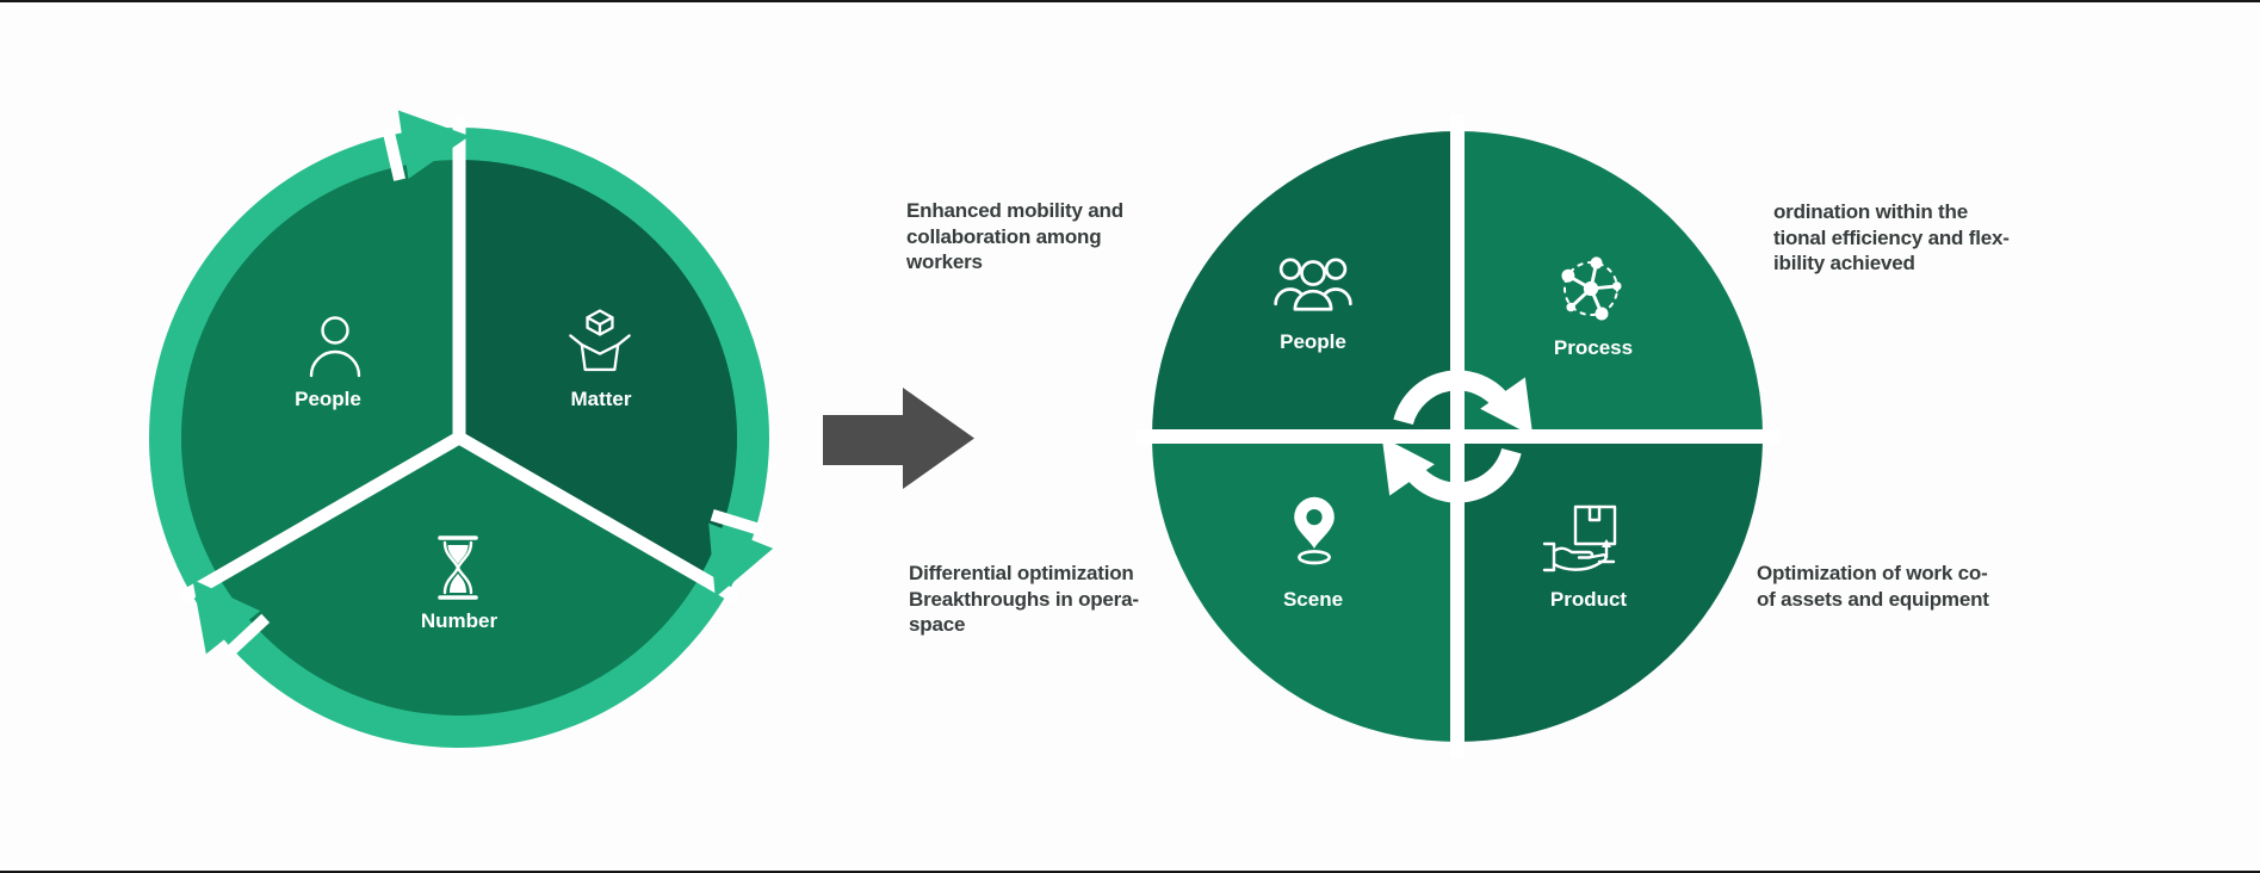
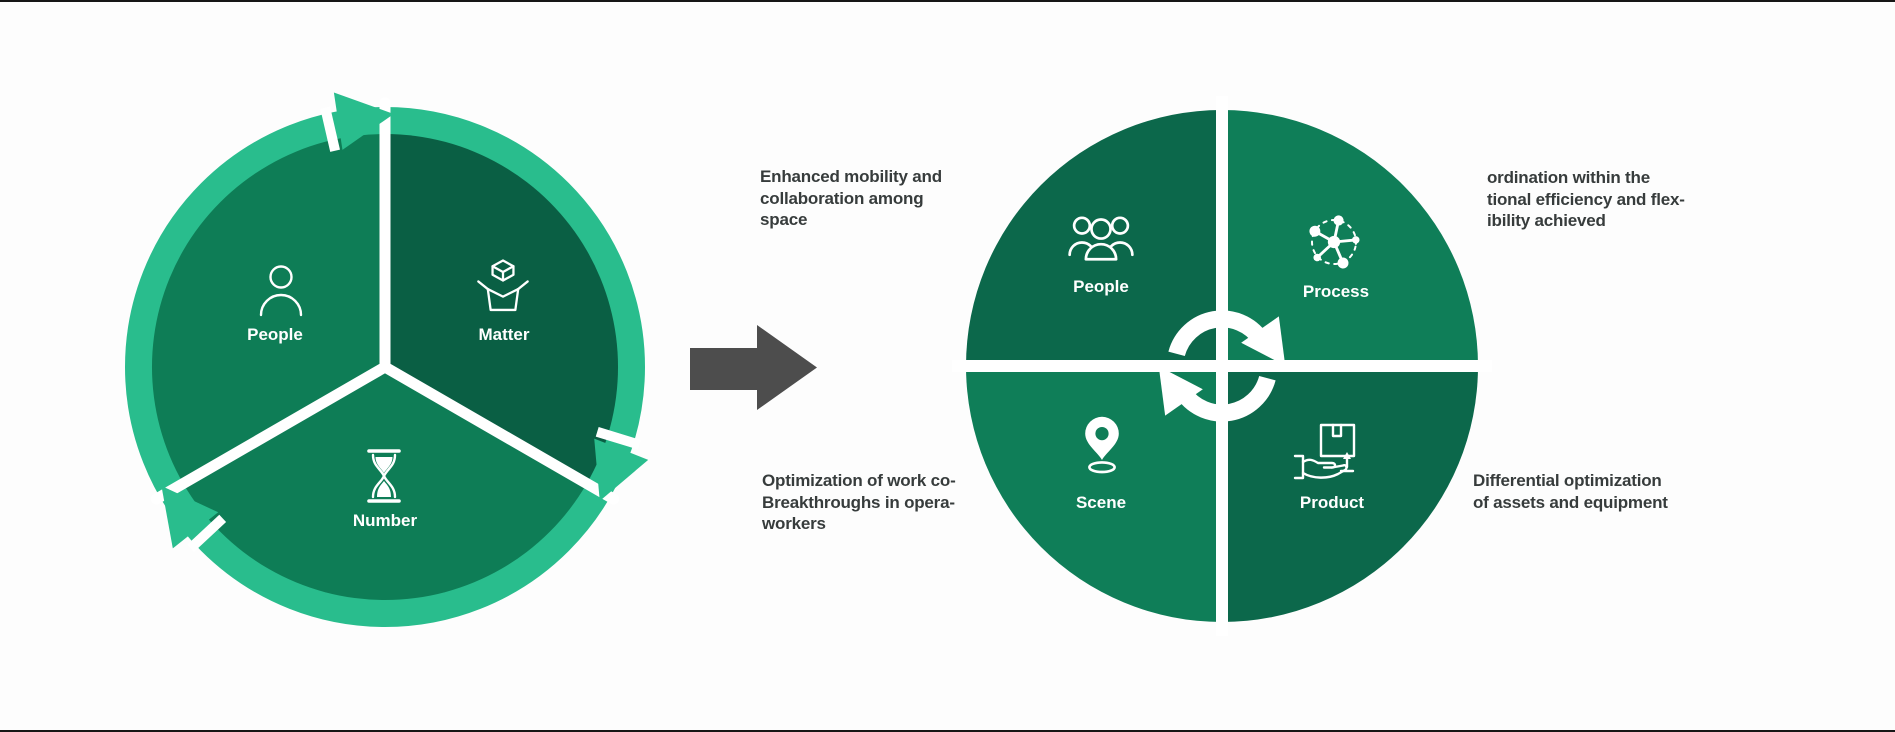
  People
  Matter
  Number
  People
  Process
  Scene
  Product
  Enhanced mobility and
  collaboration among
- workers
+ space
- Differential optimization
+ Optimization of work co-
  Breakthroughs in opera-
- space
+ workers
  ordination within the
  tional efficiency and flex-
  ibility achieved
- Optimization of work co-
+ Differential optimization
  of assets and equipment
